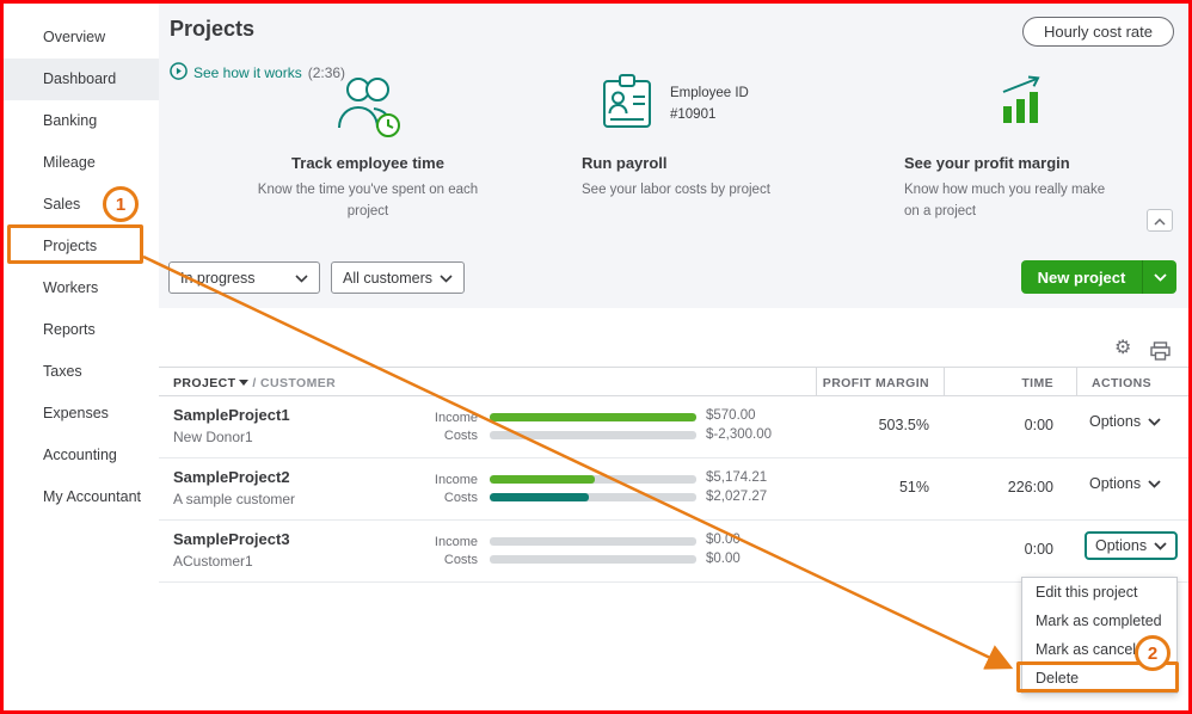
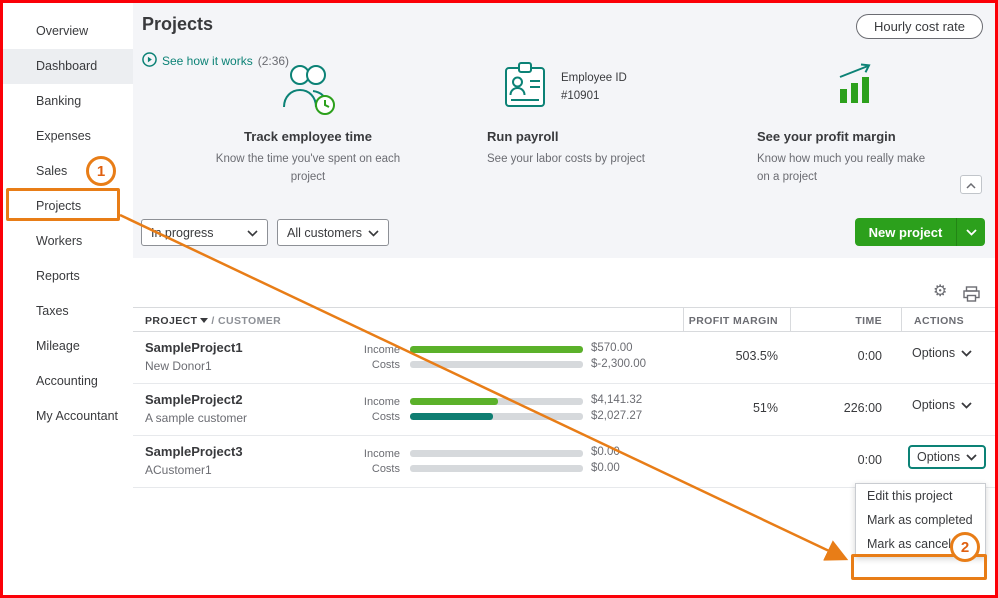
  Overview
  Dashboard
  Banking
- Mileage
+ Expenses
  Sales
  Projects
  Workers
  Reports
  Taxes
- Expenses
+ Mileage
  Accounting
  My Accountant
  Projects
  Hourly cost rate
  See how it works
  (2:36)
  Track employee time
  Know the time you've spent on each project
  Employee ID
  #10901
  Run payroll
  See your labor costs by project
  See your profit margin
  Know how much you really make on a project
  I progress
  All customers
  New project
  ⚙
  PROJECT / CUSTOMER
  PROFIT MARGIN
  TIME
  ACTIONS
  SampleProject1
  New Donor1
  Income
  Costs
  $570.00
  $-2,300.00
  503.5%
  0:00
  Options
  SampleProject2
  A sample customer
  Income
  Costs
- $5,174.21
+ $4,141.32
  $2,027.27
  51%
  226:00
  Options
  SampleProject3
  ACustomer1
  Income
  Costs
  $0.00
  $0.00
  0:00
  Options
  Edit this project
  Mark as completed
  Mark as cance
- Delete
  1
  2
